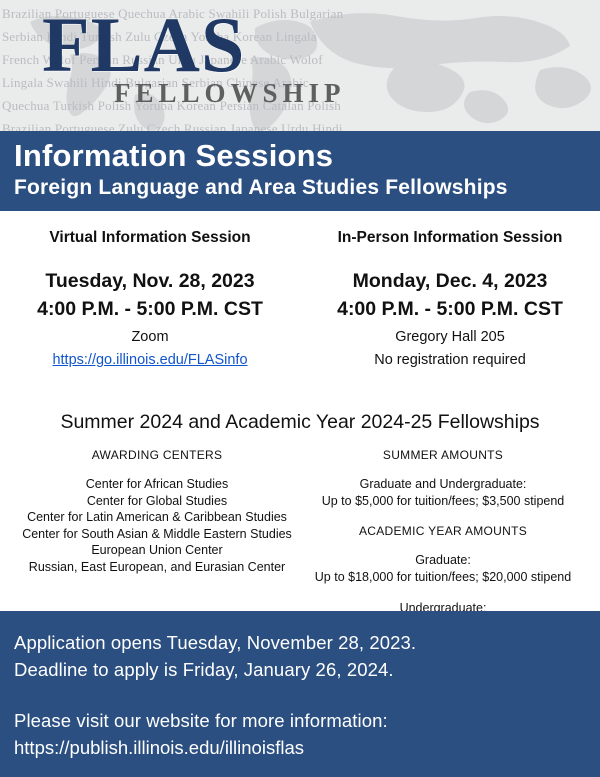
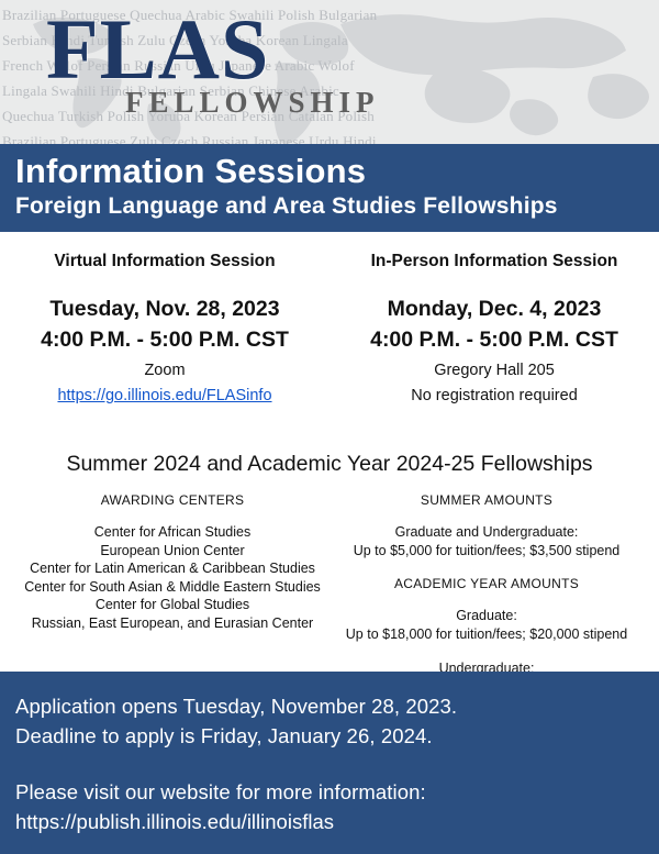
  Brazilian Portuguese Quechua Arabic Swahili Polish Bulgarian
  Serbian Hindi Turkish Zulu Czech Yoruba Korean Lingala
  French Wolof Persian Russian Urdu Japanese Arabic Wolof
  Lingala Swahili Hindi Bulgarian Serbian Chinese Arabic
  Quechua Turkish Polish Yoruba Korean Persian Catalan Polish
  Brazilian Portuguese Zulu Czech Russian Japanese Urdu Hindi
  FLAS
  FELLOWSHIP
  Information Sessions
  Foreign Language and Area Studies Fellowships
  Virtual Information Session
  Tuesday, Nov. 28, 2023
  4:00 P.M. - 5:00 P.M. CST
  Zoom
  https://go.illinois.edu/FLASinfo
  In-Person Information Session
  Monday, Dec. 4, 2023
  4:00 P.M. - 5:00 P.M. CST
  Gregory Hall 205
  No registration required
  Summer 2024 and Academic Year 2024-25 Fellowships
  AWARDING CENTERS
  Center for African Studies
- Center for Global Studies
+ European Union Center
  Center for Latin American & Caribbean Studies
  Center for South Asian & Middle Eastern Studies
- European Union Center
+ Center for Global Studies
  Russian, East European, and Eurasian Center
  SUMMER AMOUNTS
  Graduate and Undergraduate:
  Up to $5,000 for tuition/fees; $3,500 stipend
  ACADEMIC YEAR AMOUNTS
  Graduate:
  Up to $18,000 for tuition/fees; $20,000 stipend
  Undergraduate:
  Application opens Tuesday, November 28, 2023.
  Deadline to apply is Friday, January 26, 2024.
  Please visit our website for more information:
  https://publish.illinois.edu/illinoisflas
